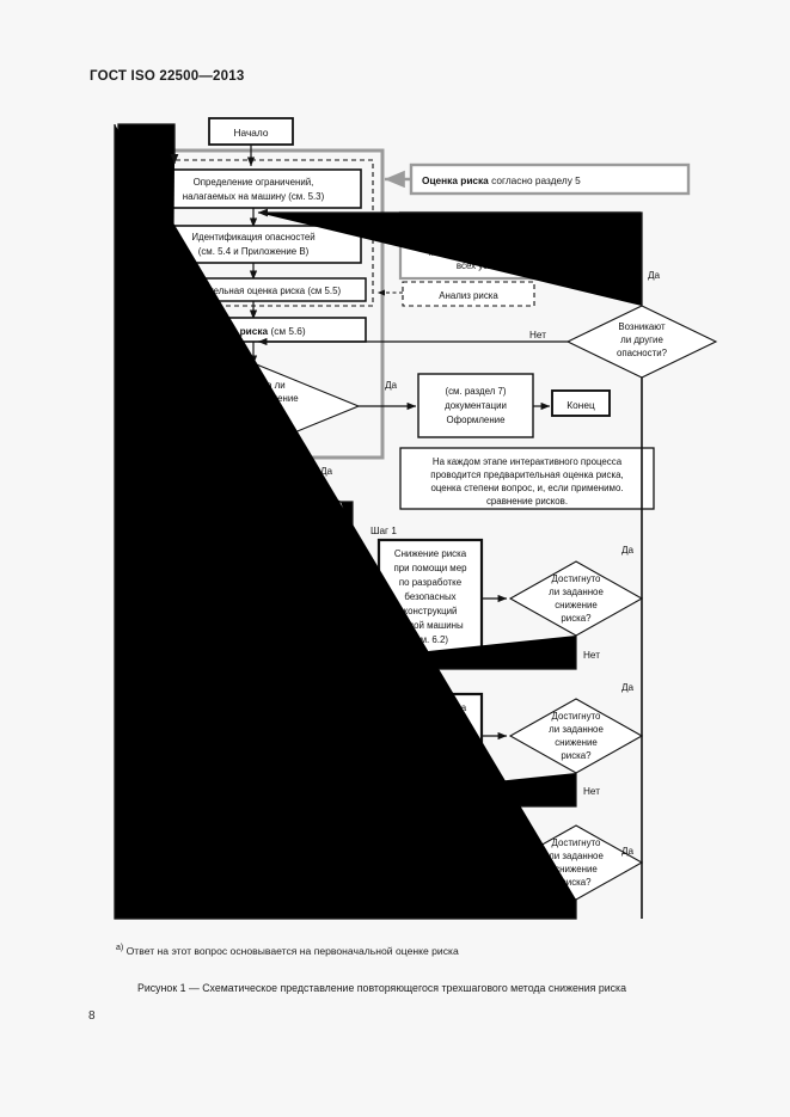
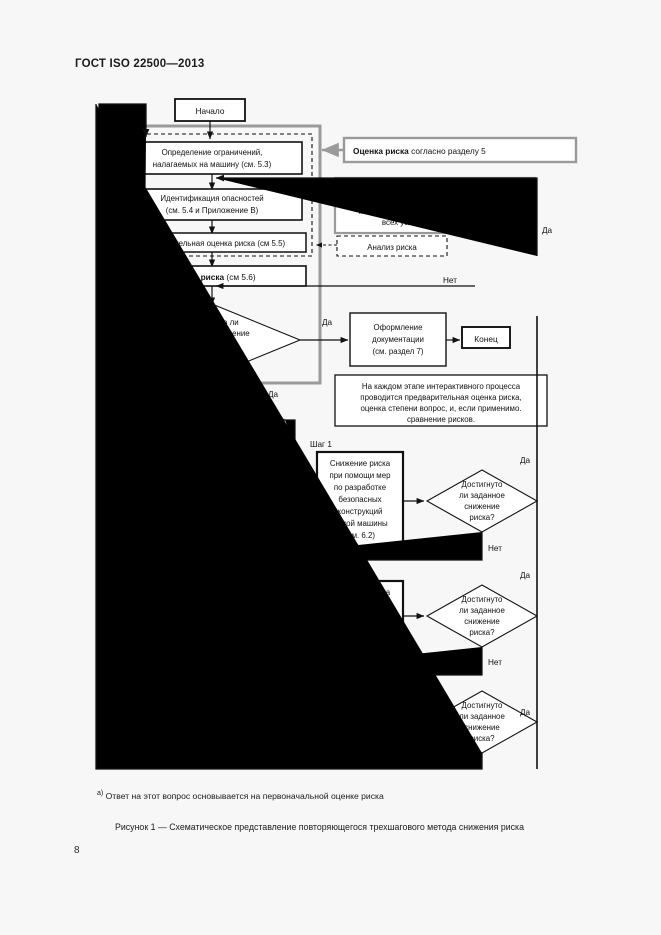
  ГОСТ ISO 22500—2013
  Начало
  Определение ограничений,
  налагаемых на машину (см. 5.3)
  Идентификация опасностей
  (см. 5.4 и Приложение В)
  ельная оценка риска (см 5.5)
  Да
- (см. раздел 7)
+ Оформление
  документации
- Оформление
+ (см. раздел 7)
  Конец
  Оценка риска согласно разделу 5
  Анализ риска
  На каждом этапе интерактивного процесса
  проводится предварительная оценка риска,
  оценка степени вопрос, и, если применимо.
  сравнение рисков.
- Возникают
- ли другие
- опасности?
  Нет
  Да
  Да
  Шаг 1
  Снижение риска
  при помощи мер
  по разработке
  безопасных
  конструкций
  ой машины
  м. 6.2)
  Достигнуто
  ли заданное
  снижение
  риска?
  Да
  Нет
  Достигнуто
  ли заданное
  снижение
  риска?
  Да
  Нет
  Достигнуто
  ли заданное
  нижение
  иска?
  Да
  Ответ на этот вопрос основывается на первоначальной оценке риска
  Рисунок 1 — Схематическое представление повторяющегося трехшагового метода снижения риска
  8
